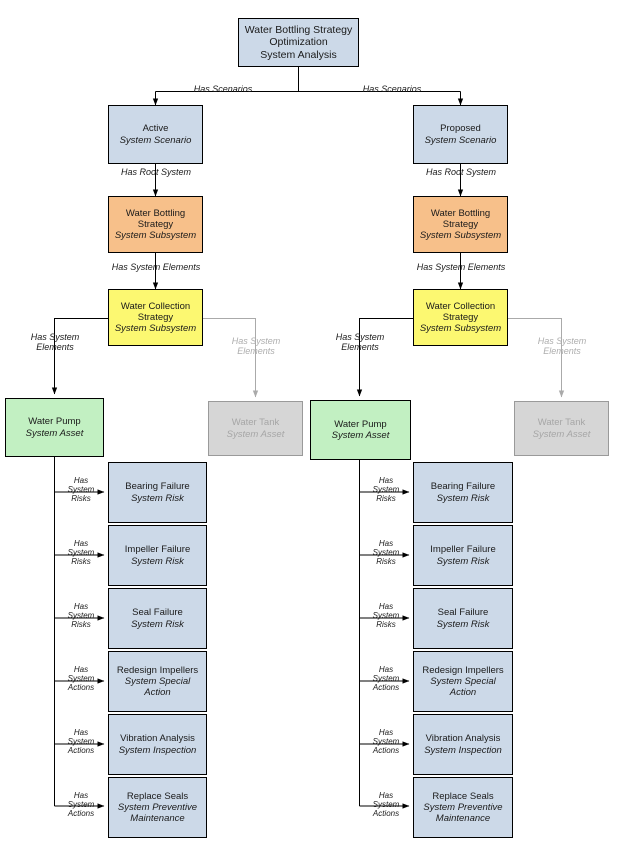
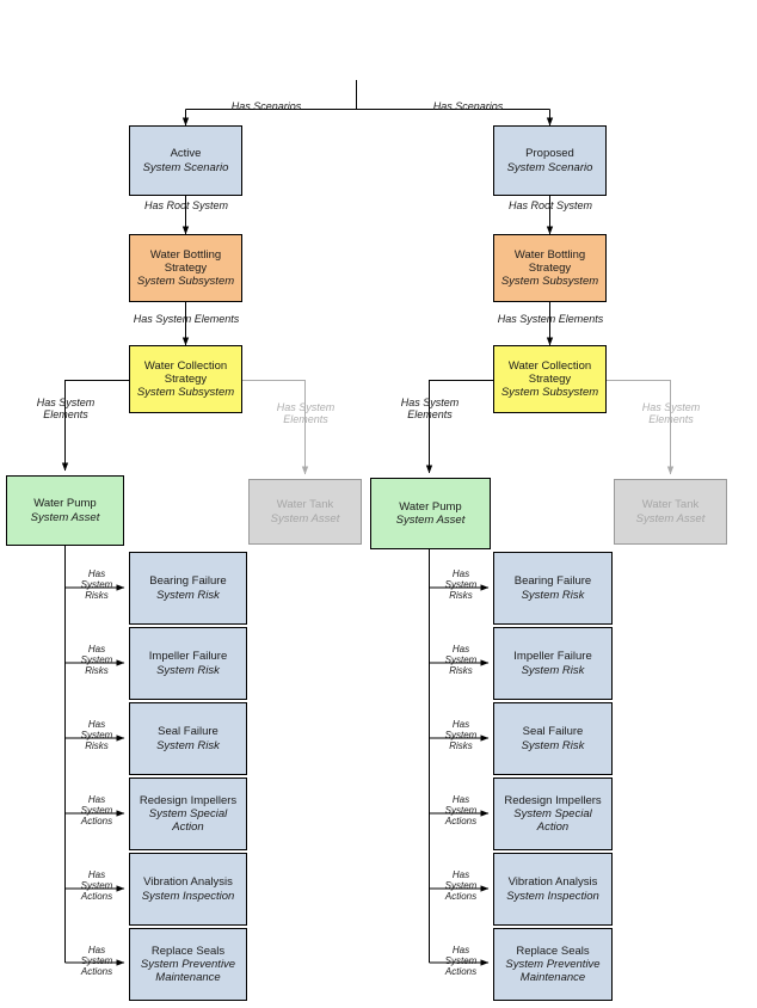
- Water Bottling Strategy
- Optimization
- System Analysis
  Has Scenarios
  Has Scenarios
  Active
  System Scenario
  Has Root System
  Water Bottling
  Strategy
  System Subsystem
  Has System Elements
  Water Collection
  Strategy
  System Subsystem
  Has System
  Elements
  Has System
  Elements
  Water Pump
  System Asset
  Water Tank
  System Asset
  Bearing Failure
  System Risk
  Has
  System
  Risks
  Impeller Failure
  System Risk
  Has
  System
  Risks
  Seal Failure
  System Risk
  Has
  System
  Risks
  Redesign Impellers
  System Special Action
  Has
  System
  Actions
  Vibration Analysis
  System Inspection
  Has
  System
  Actions
  Replace Seals
  System Preventive Maintenance
  Has
  System
  Actions
  Proposed
  System Scenario
  Has Root System
  Water Bottling
  Strategy
  System Subsystem
  Has System Elements
  Water Collection
  Strategy
  System Subsystem
  Has System
  Elements
  Has System
  Elements
  Water Pump
  System Asset
  Water Tank
  System Asset
  Bearing Failure
  System Risk
  Has
  System
  Risks
  Impeller Failure
  System Risk
  Has
  System
  Risks
  Seal Failure
  System Risk
  Has
  System
  Risks
  Redesign Impellers
  System Special Action
  Has
  System
  Actions
  Vibration Analysis
  System Inspection
  Has
  System
  Actions
  Replace Seals
  System Preventive Maintenance
  Has
  System
  Actions
